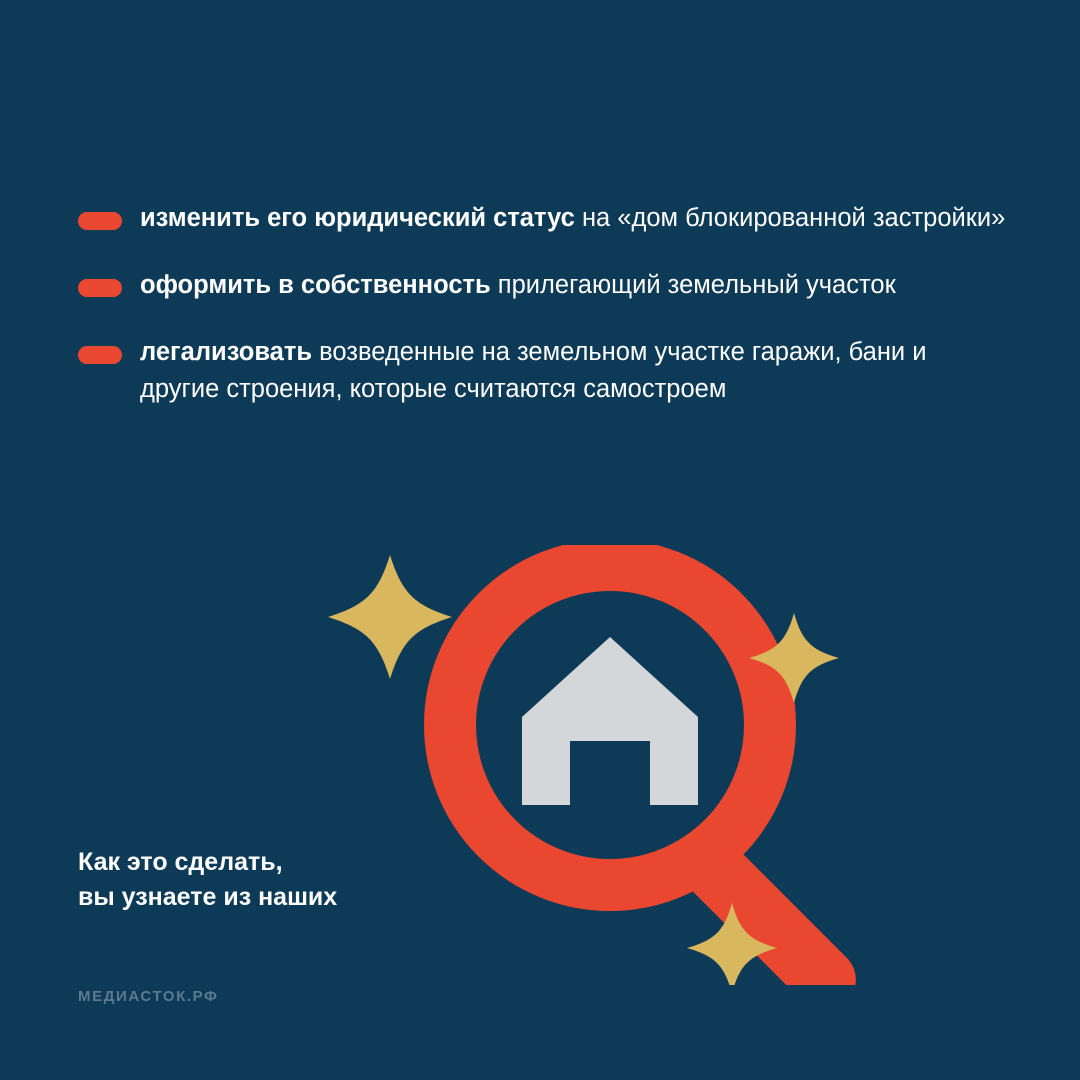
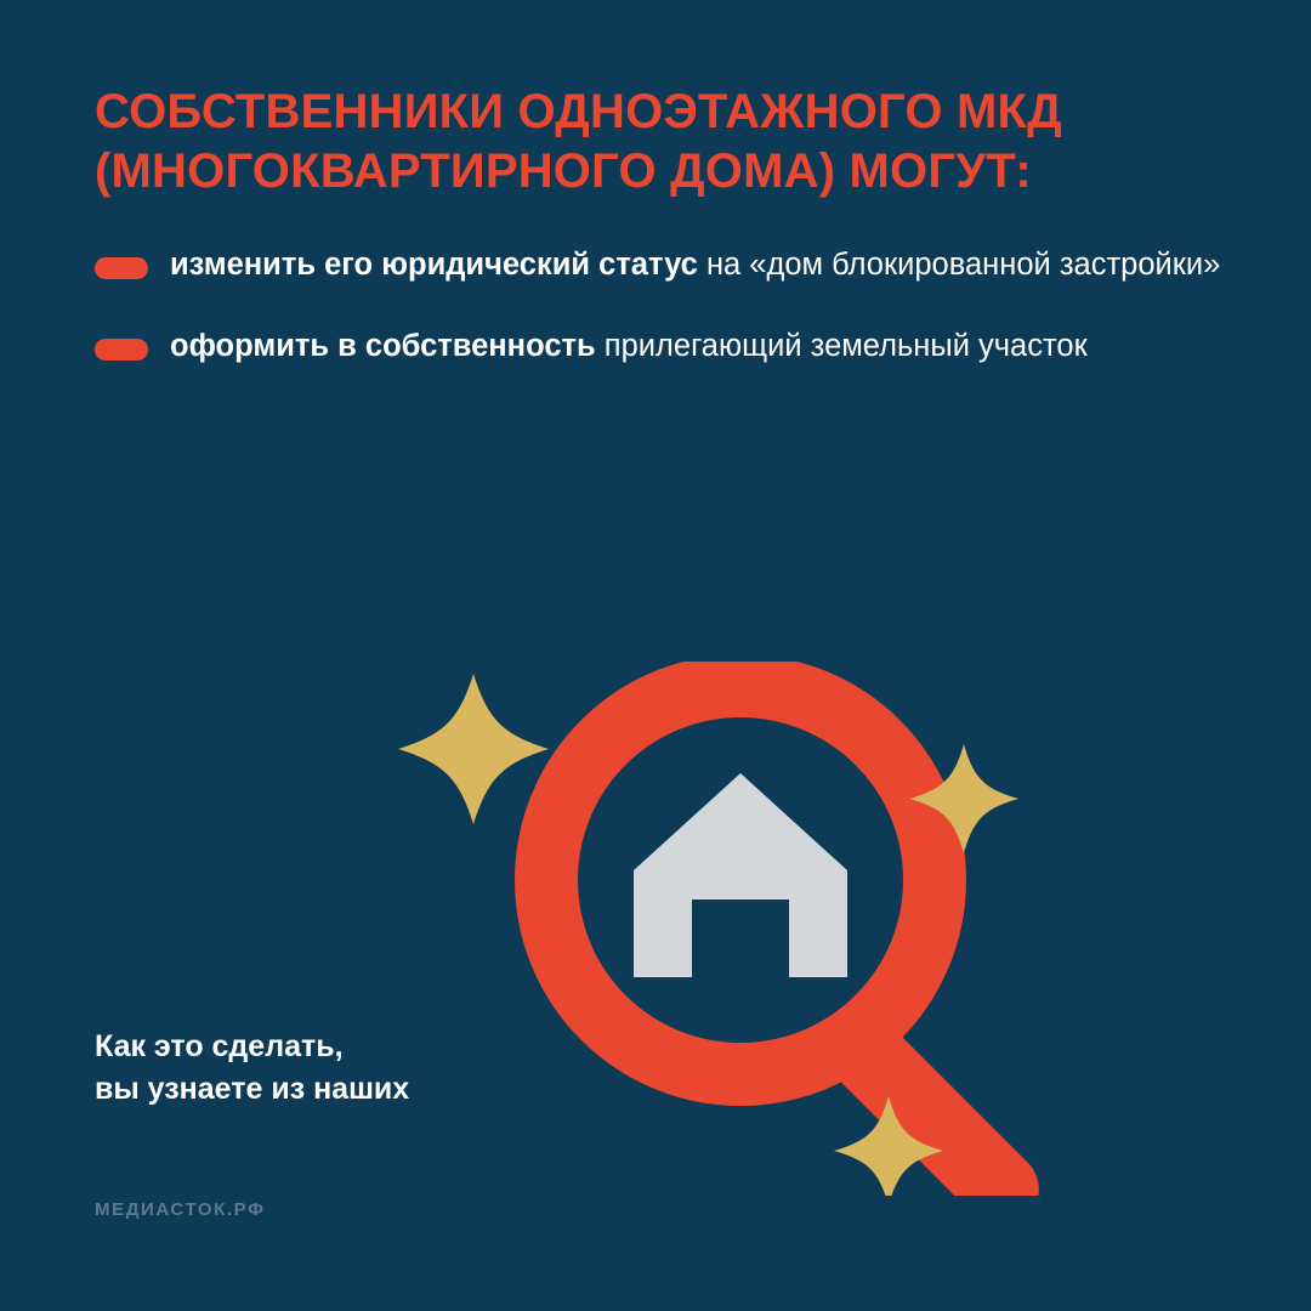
+ СОБСТВЕННИКИ ОДНОЭТАЖНОГО МКД
+ (МНОГОКВАРТИРНОГО ДОМА) МОГУТ:
  изменить его юридический статус на «дом блокированной застройки»
  оформить в собственность прилегающий земельный участок
- легализовать возведенные на земельном участке гаражи, бани и другие строения, которые считаются самостроем
  Как это сделать,
  вы узнаете из наших
  МЕДИАСТОК.РФ
